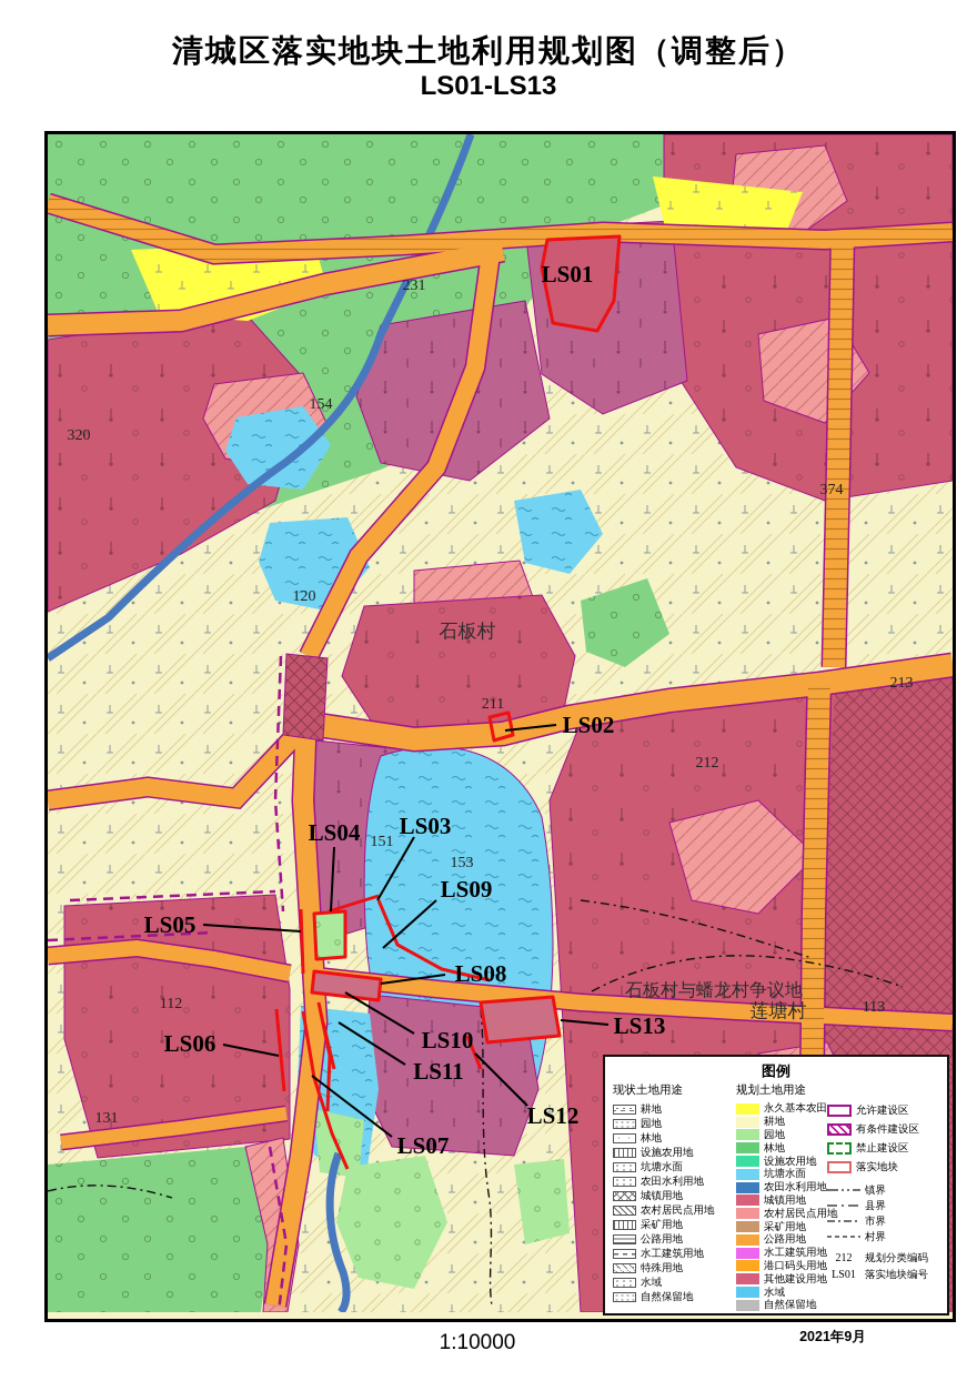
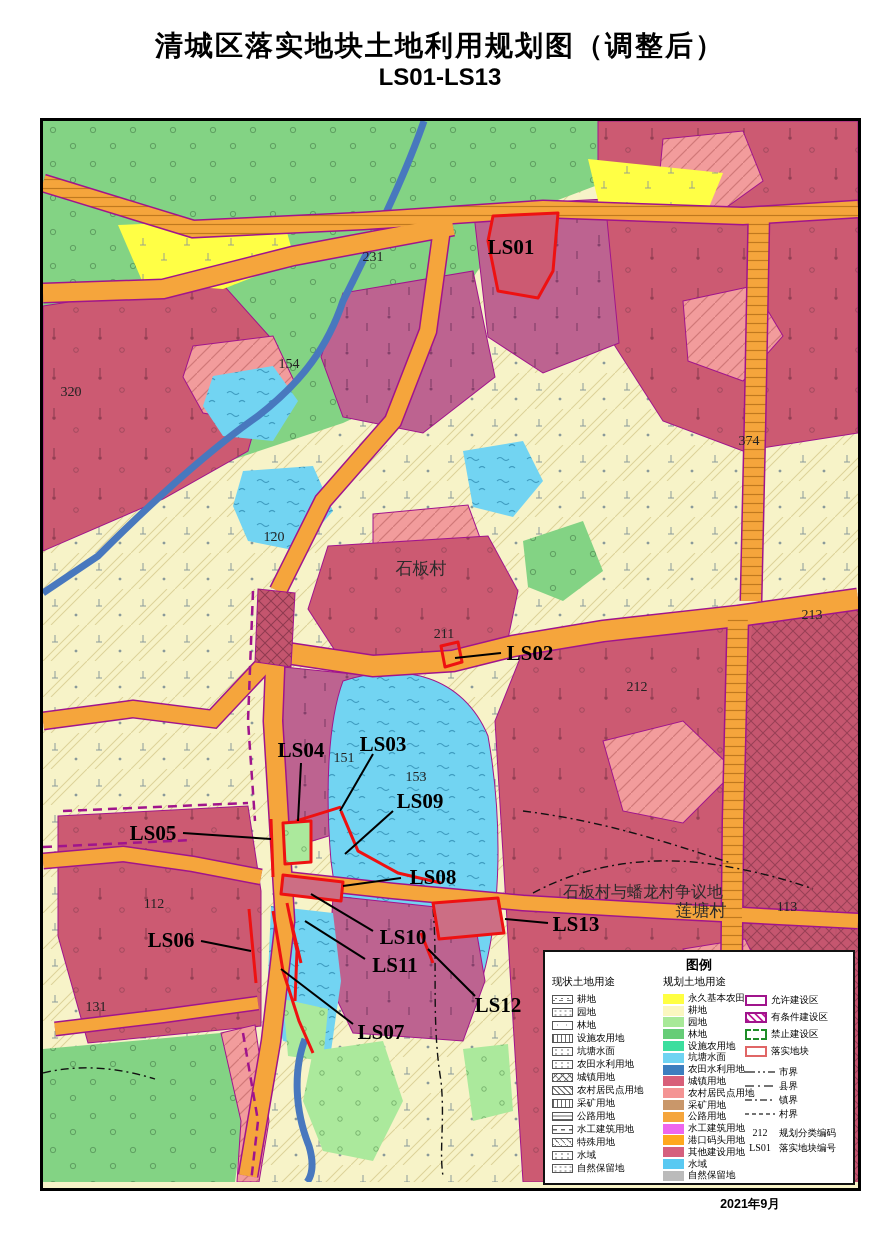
  清城区落实地块土地利用规划图（调整后）
  LS01-LS13
  LS01
  LS02
  LS03
  LS04
  LS05
  LS06
  LS07
  LS08
  LS09
  LS10
  LS11
  LS12
  LS13
  石板村
  石板村与蟠龙村争议地
  莲塘村
  231
  320
  154
  120
  374
  211
  212
  213
  151
  153
  112
  113
  131
  图例
  现状土地用途
  耕地
  园地
  林地
  设施农用地
  坑塘水面
  农田水利用地
  城镇用地
  农村居民点用地
  采矿用地
  公路用地
  水工建筑用地
  特殊用地
  水域
  自然保留地
  规划土地用途
  永久基本农田
  耕地
  园地
  林地
  设施农用地
  坑塘水面
  农田水利用地
  城镇用地
  农村居民点用地
  采矿用地
  公路用地
  水工建筑用地
  港口码头用地
  其他建设用地
  水域
  自然保留地
  允许建设区
  有条件建设区
  禁止建设区
  落实地块
- 镇界
+ 市界
  县界
- 市界
+ 镇界
  村界
  212
  规划分类编码
  LS01
  落实地块编号
- 1:10000
  2021年9月
